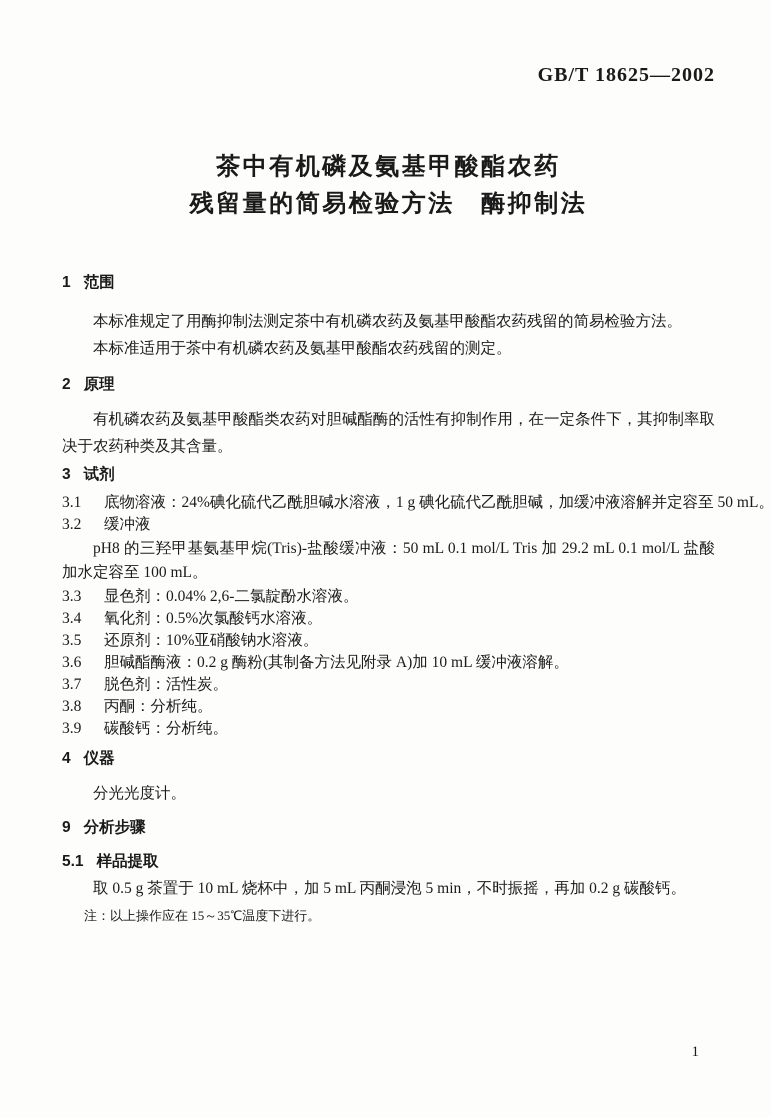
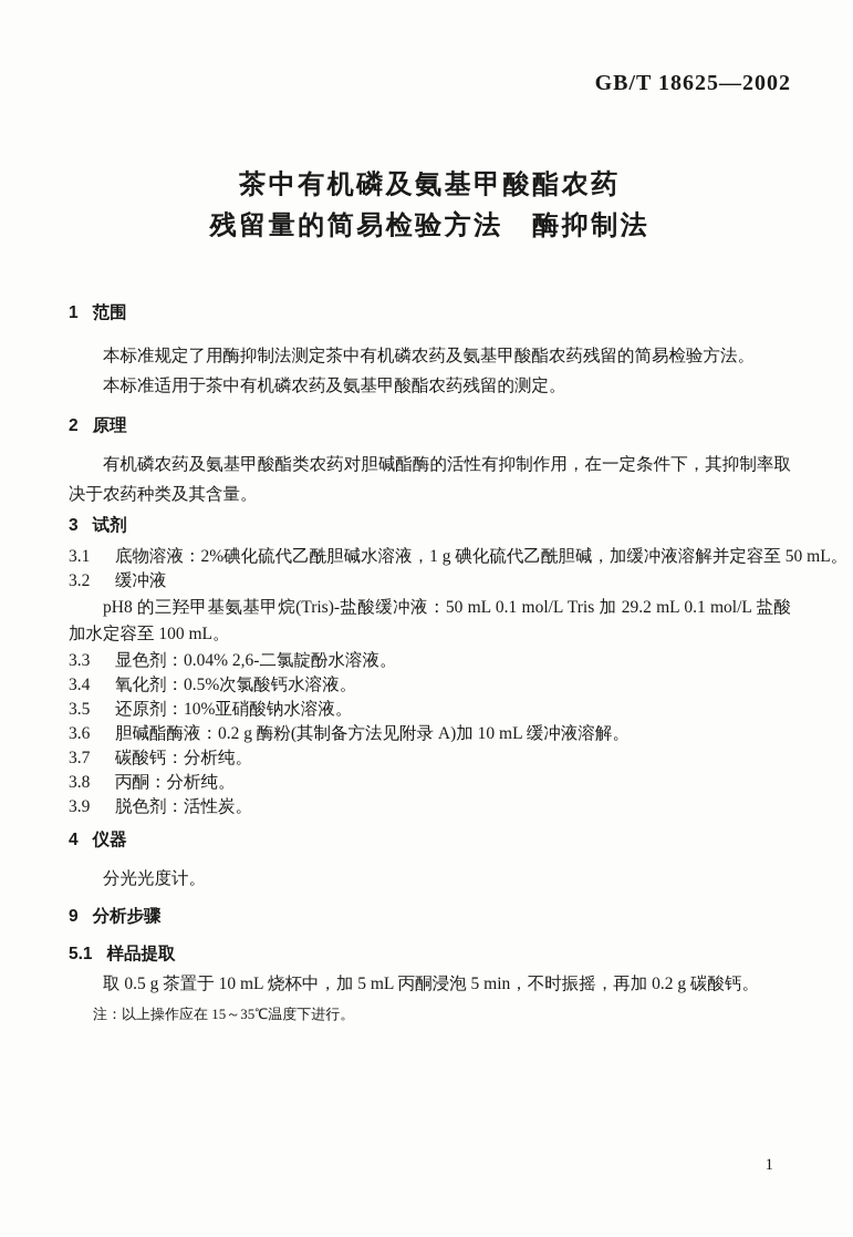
  GB/T 18625—2002
  茶中有机磷及氨基甲酸酯农药
  残留量的简易检验方法 酶抑制法
  1 范围
  本标准规定了用酶抑制法测定茶中有机磷农药及氨基甲酸酯农药残留的简易检验方法。
  本标准适用于茶中有机磷农药及氨基甲酸酯农药残留的测定。
  2 原理
  有机磷农药及氨基甲酸酯类农药对胆碱酯酶的活性有抑制作用，在一定条件下，其抑制率取决于农药种类及其含量。
  3 试剂
- 3.1 底物溶液：24%碘化硫代乙酰胆碱水溶液，1 g 碘化硫代乙酰胆碱，加缓冲液溶解并定容至 50 mL。
+ 3.1 底物溶液：2%碘化硫代乙酰胆碱水溶液，1 g 碘化硫代乙酰胆碱，加缓冲液溶解并定容至 50 mL。
  3.2 缓冲液
  pH8 的三羟甲基氨基甲烷(Tris)-盐酸缓冲液：50 mL 0.1 mol/L Tris 加 29.2 mL 0.1 mol/L 盐酸加水定容至 100 mL。
  3.3 显色剂：0.04% 2,6-二氯靛酚水溶液。
  3.4 氧化剂：0.5%次氯酸钙水溶液。
  3.5 还原剂：10%亚硝酸钠水溶液。
  3.6 胆碱酯酶液：0.2 g 酶粉(其制备方法见附录 A)加 10 mL 缓冲液溶解。
- 3.7 脱色剂：活性炭。
+ 3.7 碳酸钙：分析纯。
  3.8 丙酮：分析纯。
- 3.9 碳酸钙：分析纯。
+ 3.9 脱色剂：活性炭。
  4 仪器
  分光光度计。
  9 分析步骤
  5.1 样品提取
  取 0.5 g 茶置于 10 mL 烧杯中，加 5 mL 丙酮浸泡 5 min，不时振摇，再加 0.2 g 碳酸钙。
  注：以上操作应在 15～35℃温度下进行。
  1
